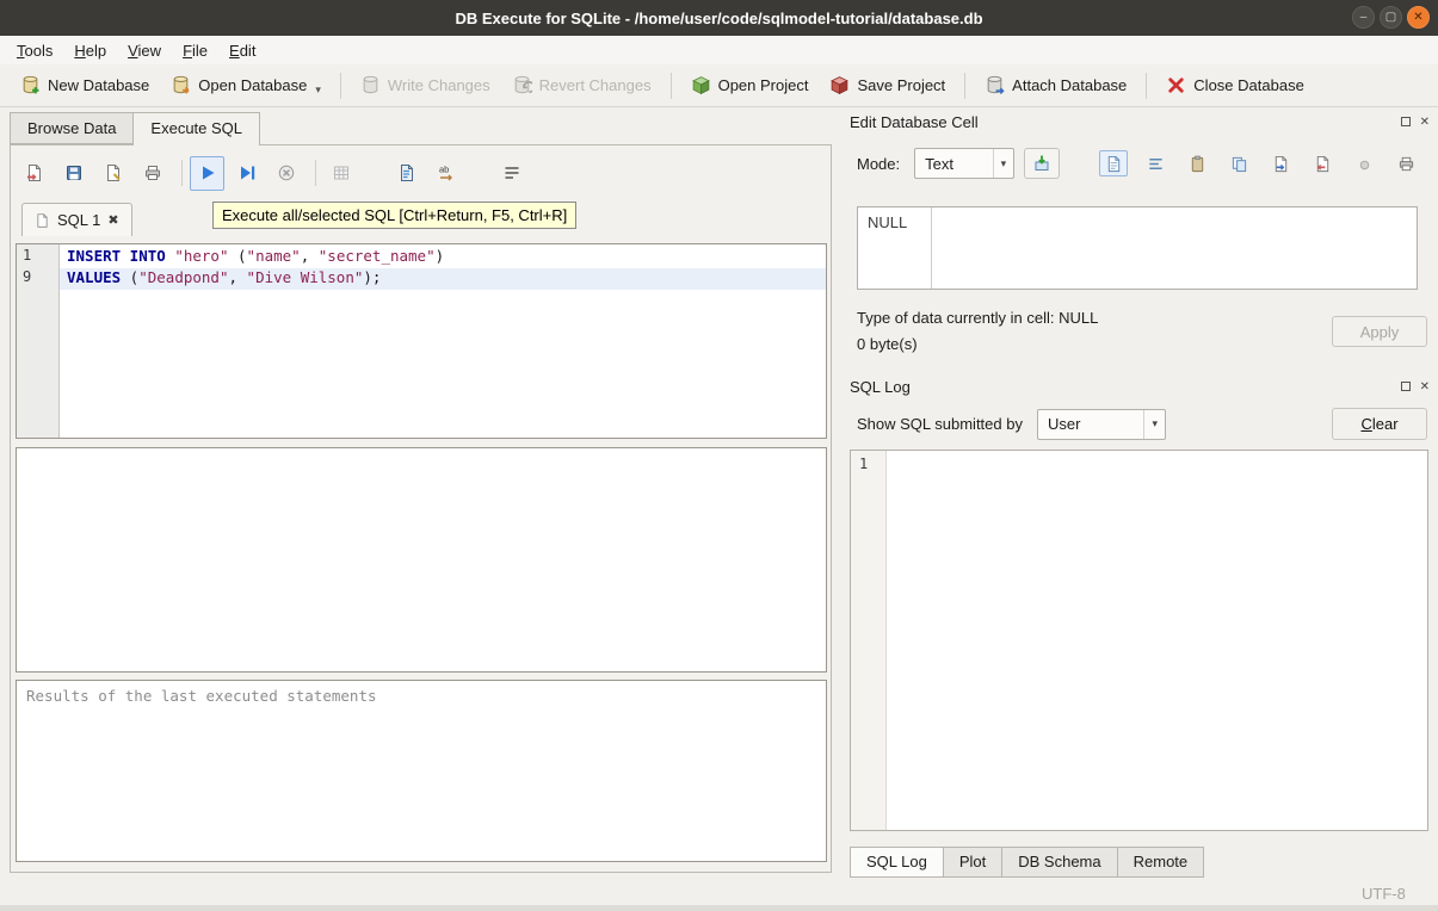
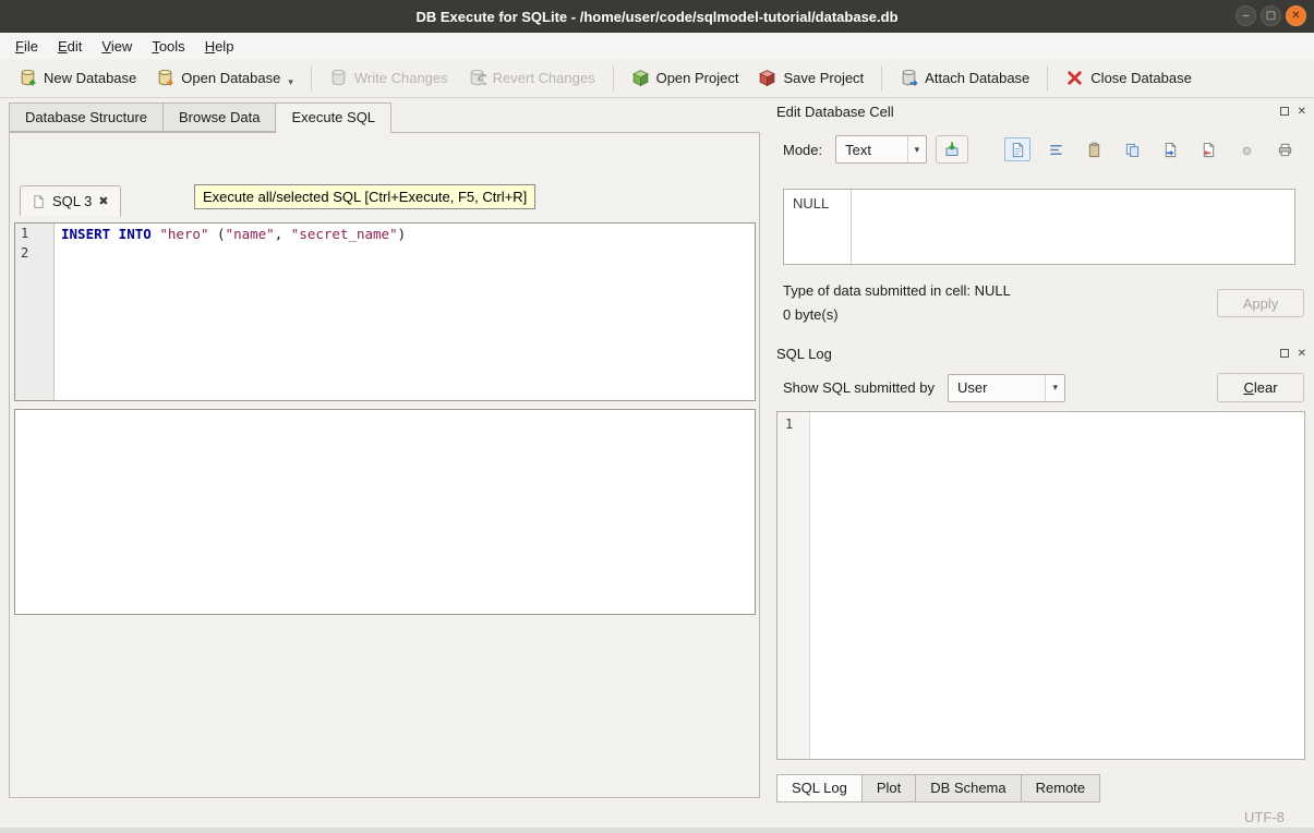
  DB Execute for SQLite - /home/user/code/sqlmodel-tutorial/database.db
  –
  ▢
  ✕
- Tools
+ File
- Help
+ Edit
  View
- File
+ Tools
- Edit
+ Help
  New Database
  Open Database
  ▾
  Write Changes
  Revert Changes
  Open Project
  Save Project
  Attach Database
  Close Database
+ Database Structure
  Browse Data
  Execute SQL
- ab
- SQL 1
+ SQL 3
  ✖
  1
- 9
+ 2
  INSERT INTO "hero" ("name", "secret_name")
- VALUES ("Deadpond", "Dive Wilson");
- Results of the last executed statements
- Execute all/selected SQL [Ctrl+Return, F5, Ctrl+R]
+ Execute all/selected SQL [Ctrl+Execute, F5, Ctrl+R]
  Edit Database Cell
  ✕
  Mode:
  Text
  ▾
  NULL
- Type of data currently in cell: NULL
+ Type of data submitted in cell: NULL
  0 byte(s)
  Apply
  SQL Log
  ✕
  Show SQL submitted by
  User
  ▾
  Clear
  1
  SQL Log
  Plot
  DB Schema
  Remote
  UTF-8
